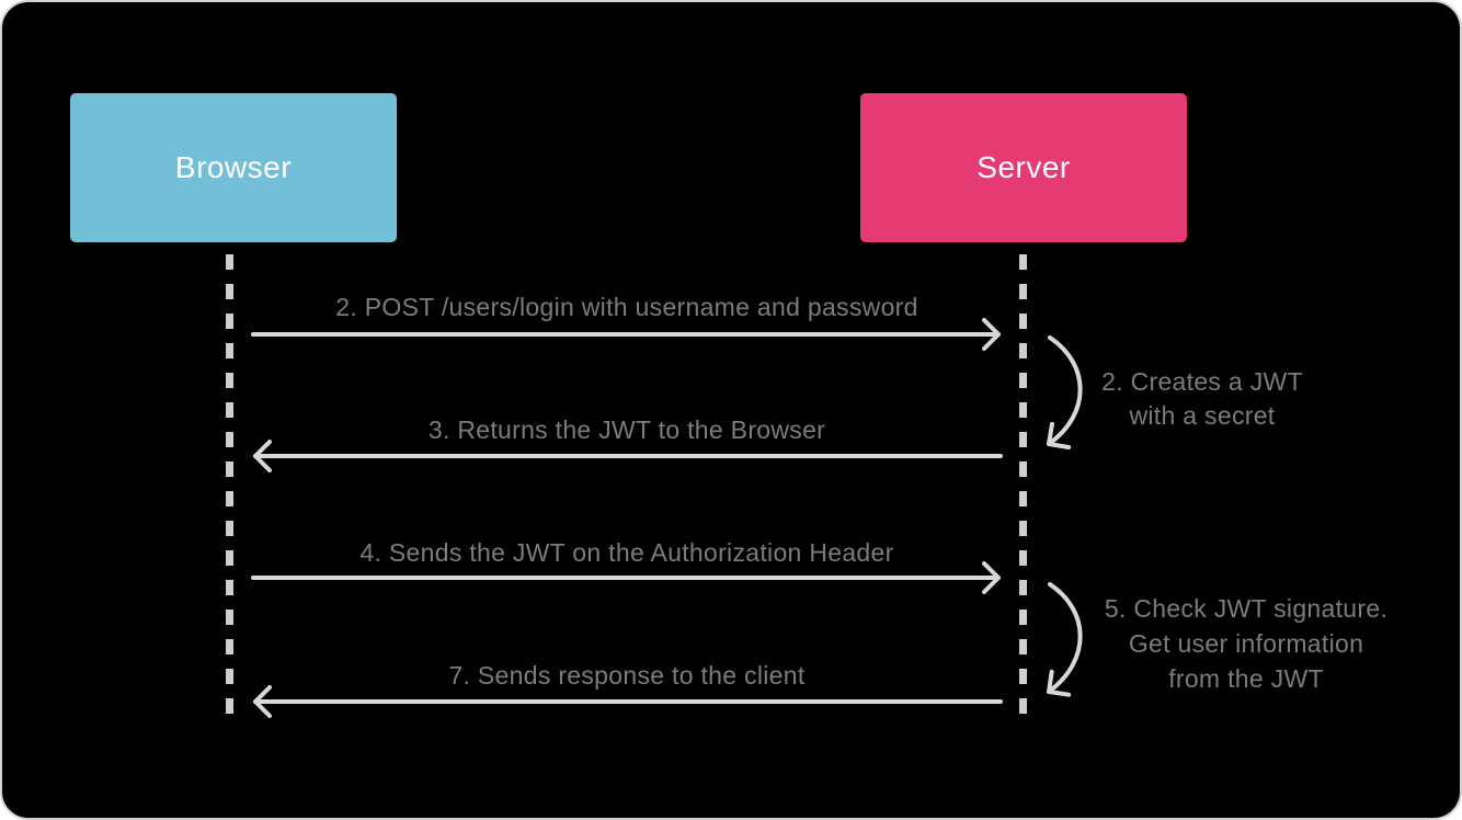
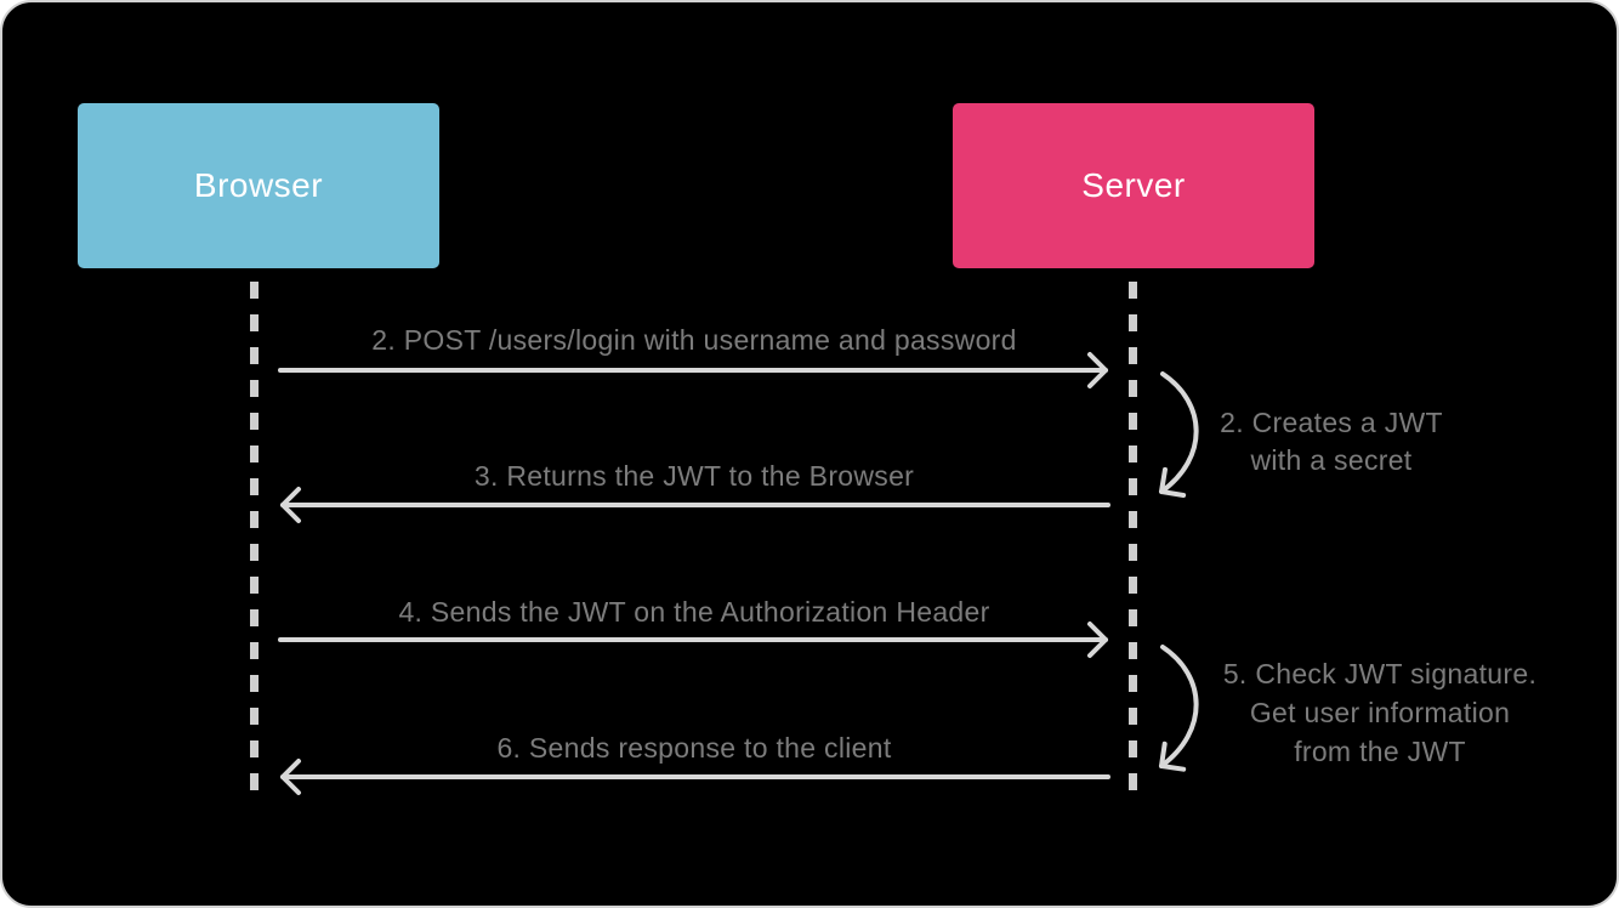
  Browser
  Server
  2. POST /users/login with username and password
  2. Creates a JWT
  with a secret
  3. Returns the JWT to the Browser
  4. Sends the JWT on the Authorization Header
  5. Check JWT signature.
  Get user information
  from the JWT
- 7. Sends response to the client
+ 6. Sends response to the client
